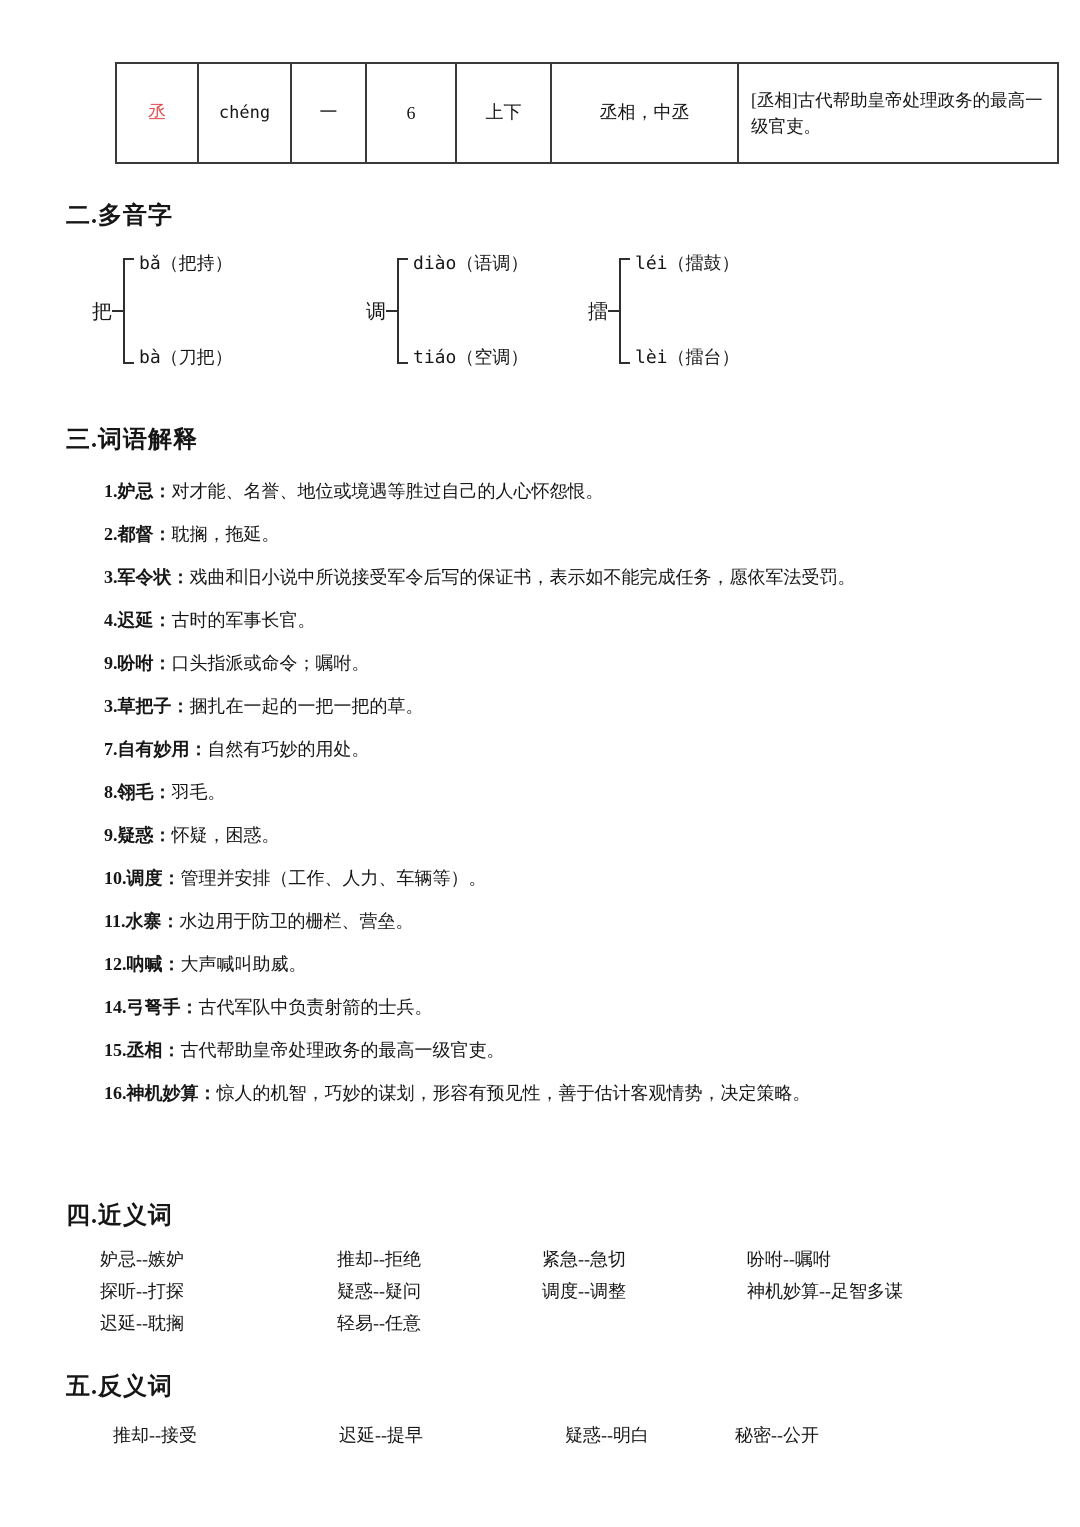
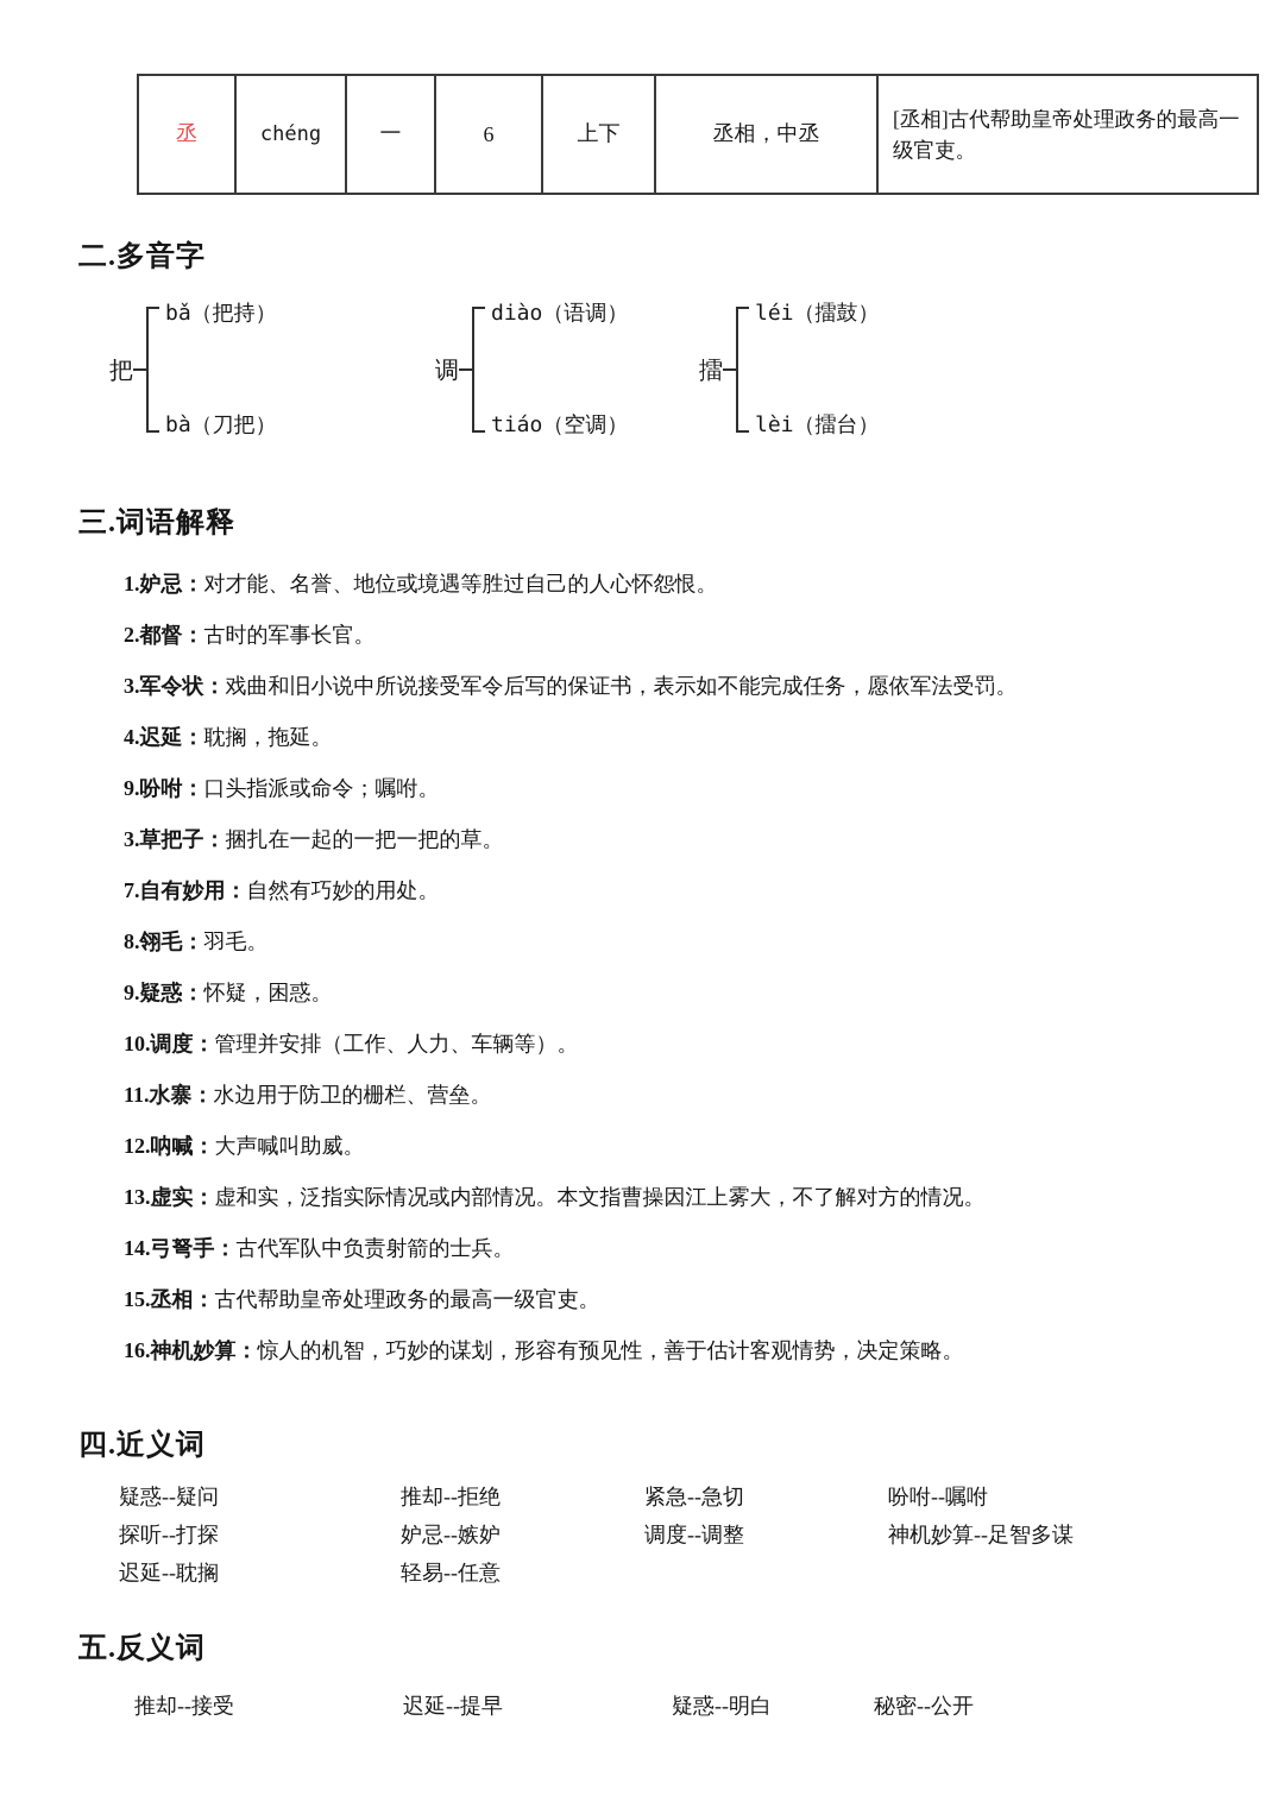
  丞	chéng	一	6	上下	丞相，中丞	[丞相]古代帮助皇帝处理政务的最高一级官吏。
  二.多音字
  把
  bǎ（把持）
  bà（刀把）
  调
  diào（语调）
  tiáo（空调）
  擂
  léi（擂鼓）
  lèi（擂台）
  三.词语解释
  1.妒忌：对才能、名誉、地位或境遇等胜过自己的人心怀怨恨。
- 2.都督：耽搁，拖延。
+ 2.都督：古时的军事长官。
  3.军令状：戏曲和旧小说中所说接受军令后写的保证书，表示如不能完成任务，愿依军法受罚。
- 4.迟延：古时的军事长官。
+ 4.迟延：耽搁，拖延。
  9.吩咐：口头指派或命令；嘱咐。
  3.草把子：捆扎在一起的一把一把的草。
  7.自有妙用：自然有巧妙的用处。
  8.翎毛：羽毛。
  9.疑惑：怀疑，困惑。
  10.调度：管理并安排（工作、人力、车辆等）。
  11.水寨：水边用于防卫的栅栏、营垒。
  12.呐喊：大声喊叫助威。
+ 13.虚实：虚和实，泛指实际情况或内部情况。本文指曹操因江上雾大，不了解对方的情况。
  14.弓弩手：古代军队中负责射箭的士兵。
  15.丞相：古代帮助皇帝处理政务的最高一级官吏。
  16.神机妙算：惊人的机智，巧妙的谋划，形容有预见性，善于估计客观情势，决定策略。
  四.近义词
- 妒忌--嫉妒
+ 疑惑--疑问
  推却--拒绝
  紧急--急切
  吩咐--嘱咐
  探听--打探
- 疑惑--疑问
+ 妒忌--嫉妒
  调度--调整
  神机妙算--足智多谋
  迟延--耽搁
  轻易--任意
  五.反义词
  推却--接受
  迟延--提早
  疑惑--明白
  秘密--公开
